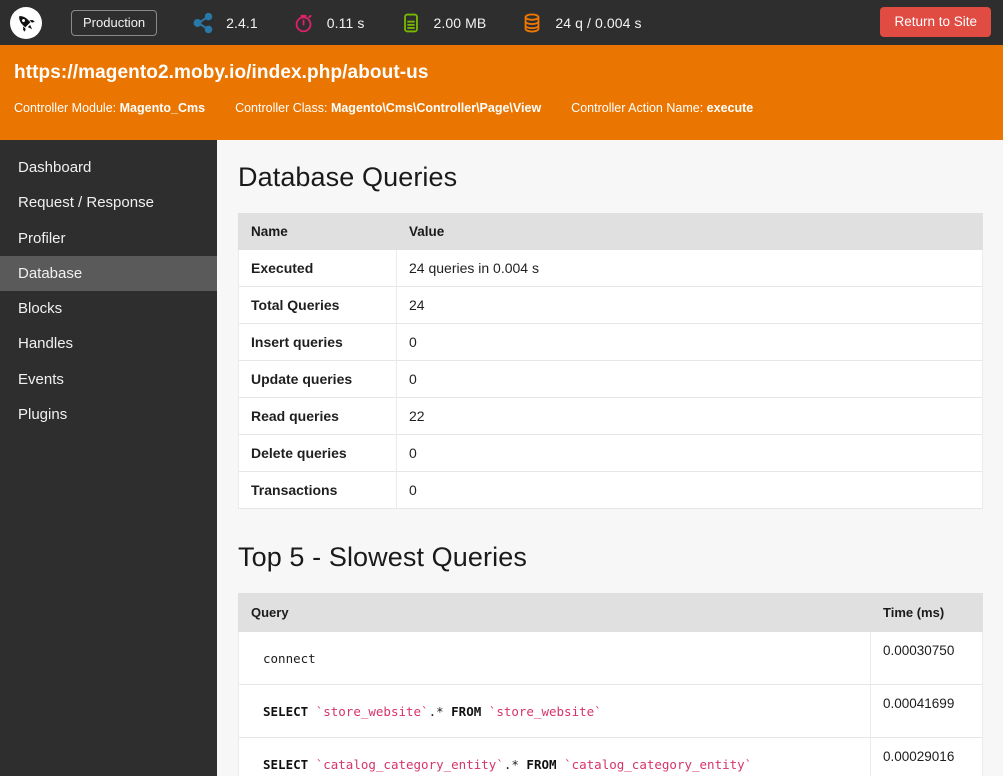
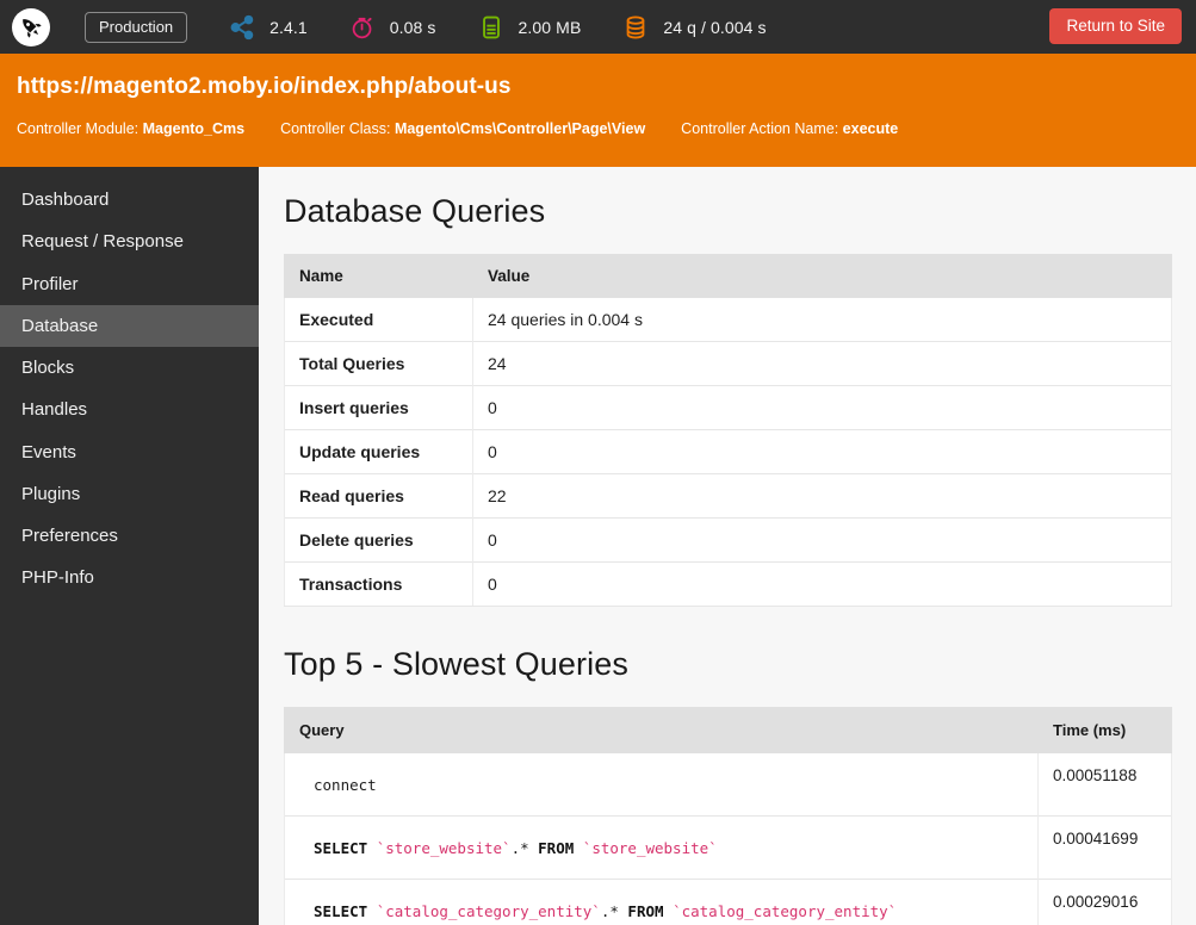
  Production
  2.4.1
- 0.11 s
+ 0.08 s
  2.00 MB
  24 q / 0.004 s
  Return to Site
  https://magento2.moby.io/index.php/about-us
  Controller Module: Magento_Cms
  Controller Class: Magento\Cms\Controller\Page\View
  Controller Action Name: execute
  Dashboard
  Request / Response
  Profiler
  Database
  Blocks
  Handles
  Events
  Plugins
+ Preferences
+ PHP-Info
  Database Queries
  Name	Value
  Executed	24 queries in 0.004 s
  Total Queries	24
  Insert queries	0
  Update queries	0
  Read queries	22
  Delete queries	0
  Transactions	0
  Top 5 - Slowest Queries
  Query	Time (ms)
- connect	0.00030750
+ connect	0.00051188
  SELECT `store_website`.* FROM `store_website`	0.00041699
  SELECT `catalog_category_entity`.* FROM `catalog_category_entity`	0.00029016
